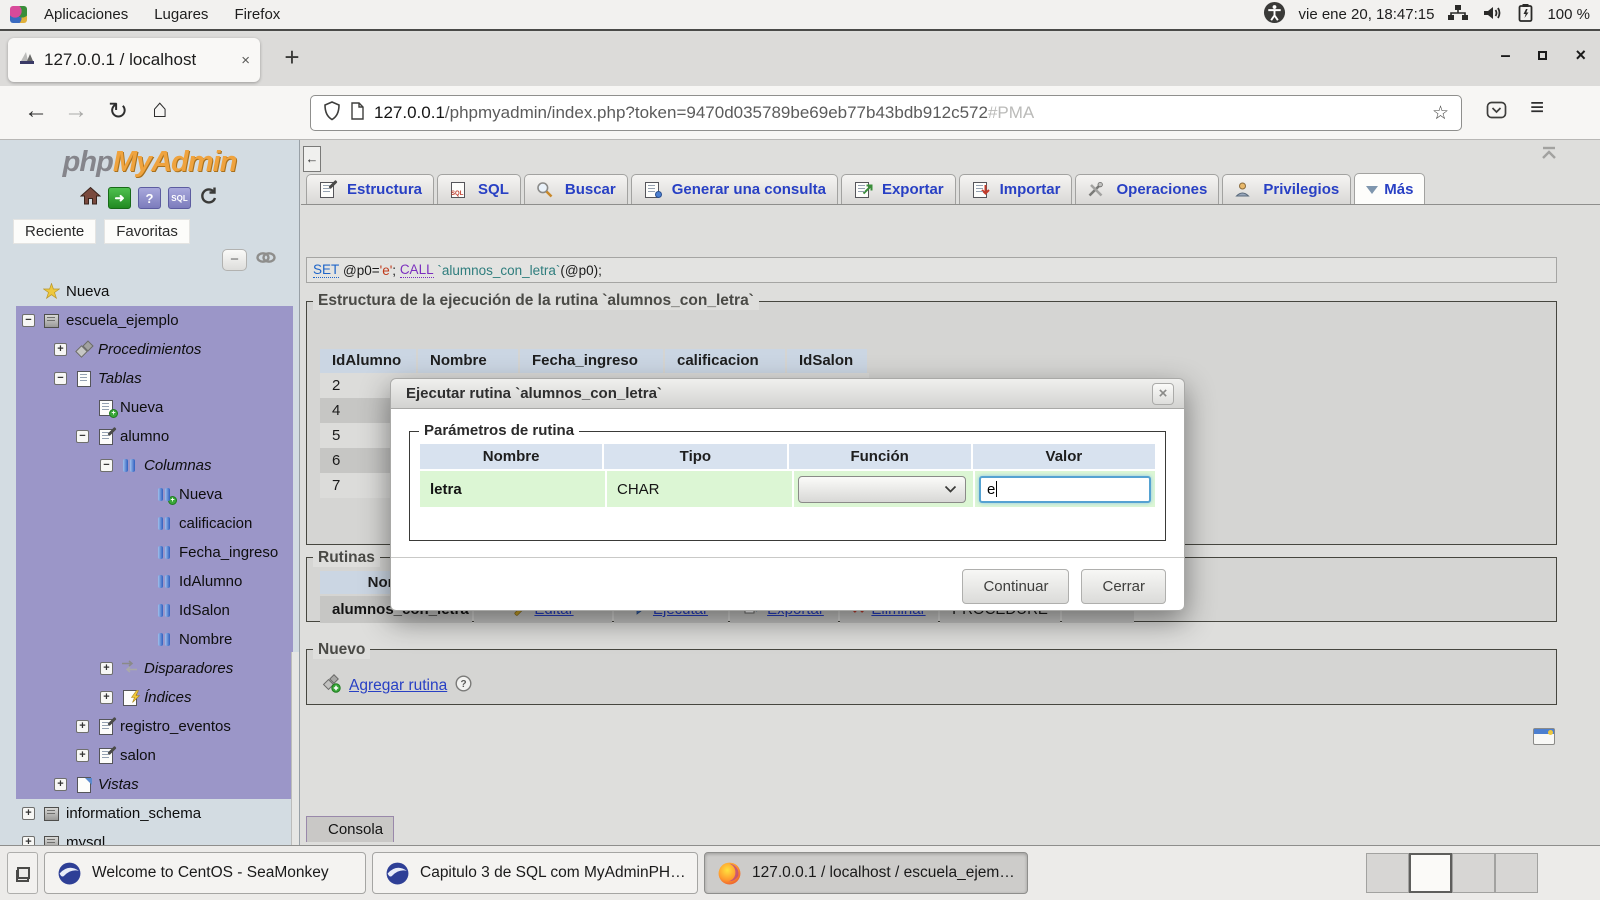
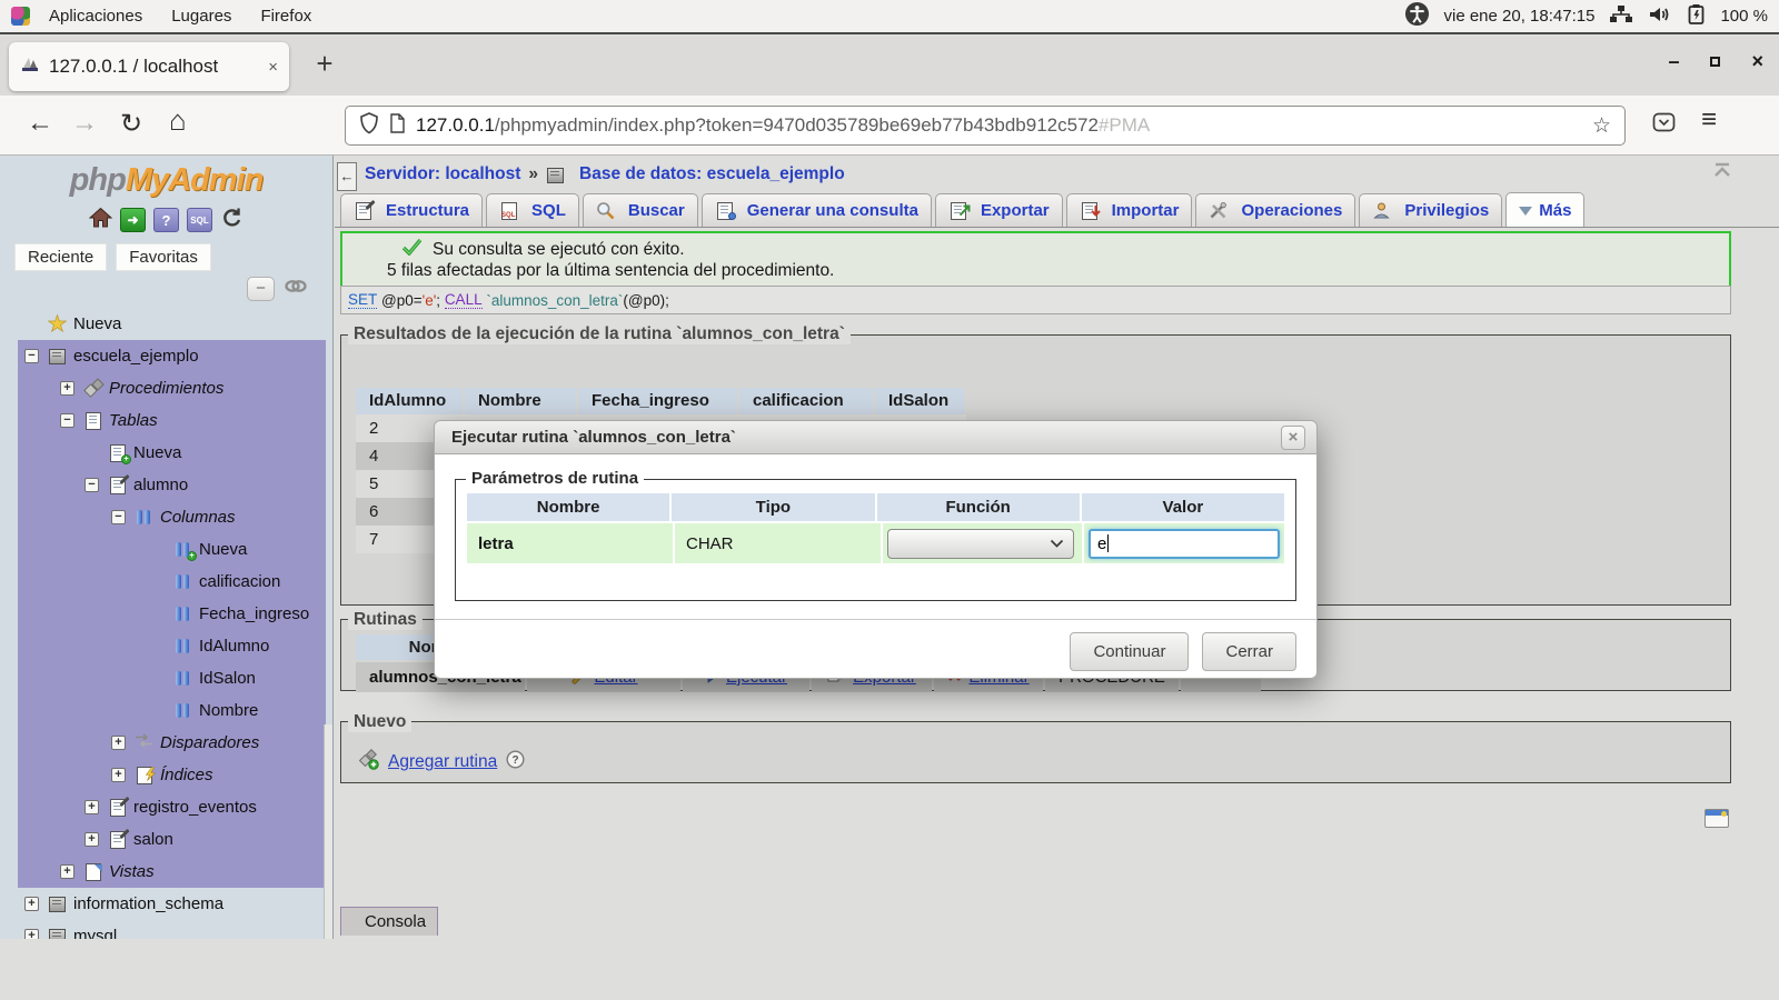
  Aplicaciones
  Lugares
  Firefox
  vie ene 20, 18:47:15
  100 %
  127.0.0.1 / localhost
  ×
  +
  –
  ×
  ←
  →
  ↻
  ⌂
  127.0.0.1/phpmyadmin/index.php?token=9470d035789be69eb77b43bdb912c572#PMA
  ☆
  ≡
  phpMyAdmin
  ➜
  ?
  SQL
  Reciente
  Favoritas
  −
  Nueva
  −
  escuela_ejemplo
  +
  Procedimientos
  −
  Tablas
  Nueva
  −
  alumno
  −
  Columnas
  Nueva
  calificacion
  Fecha_ingreso
  IdAlumno
  IdSalon
  Nombre
  +
  Disparadores
  +
  Índices
  +
  registro_eventos
  +
  salon
  +
  Vistas
  +
  information_schema
  +
  mysql
  ←
+ Servidor: localhost
+ »
+ Base de datos: escuela_ejemplo
  Estructura
  SQL
  Buscar
  Generar una consulta
  Exportar
  Importar
  Operaciones
  Privilegios
  Más
+ Su consulta se ejecutó con éxito.
+ 5 filas afectadas por la última sentencia del procedimiento.
  SET
  @p0=
  'e'
  ;
  CALL
  `alumnos_con_letra`
  (@p0);
- Estructura de la ejecución de la rutina `alumnos_con_letra`
+ Resultados de la ejecución de la rutina `alumnos_con_letra`
  IdAlumno
  Nombre
  Fecha_ingreso
  calificacion
  IdSalon
  2
  4
  5
  6
  7
  Rutinas
  Nuevo
  Agregar rutina
  ?
  Consola
  Ejecutar rutina `alumnos_con_letra`
  ×
  Parámetros de rutina
  Nombre
  Tipo
  Función
  Valor
  letra
  CHAR
  e
  Continuar
  Cerrar
- Welcome to CentOS - SeaMonkey
- Capitulo 3 de SQL com MyAdminPH…
- 127.0.0.1 / localhost / escuela_ejem…
